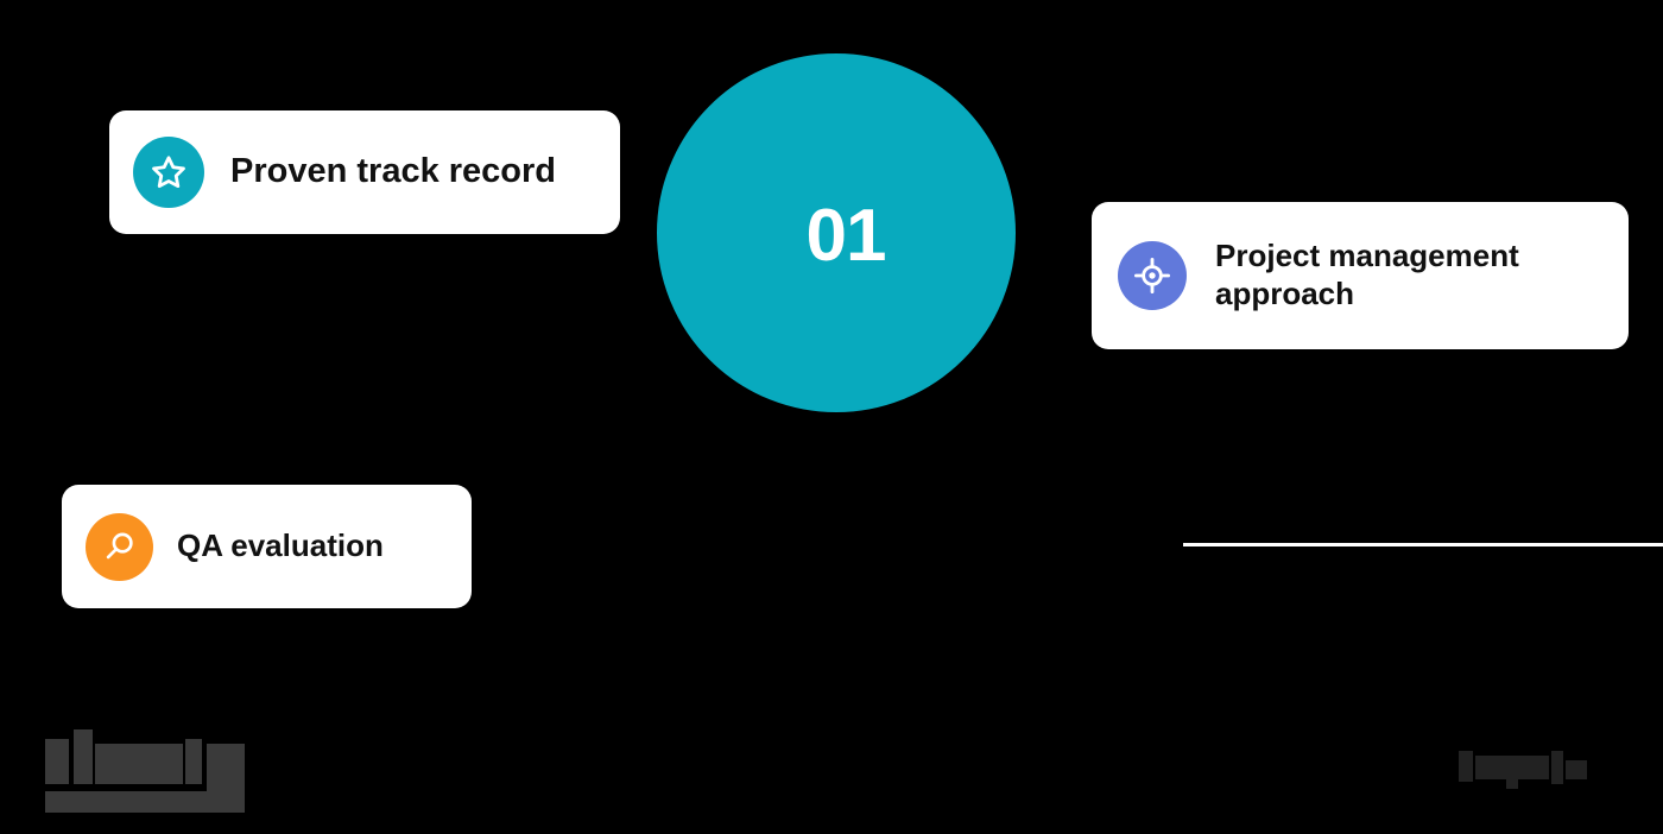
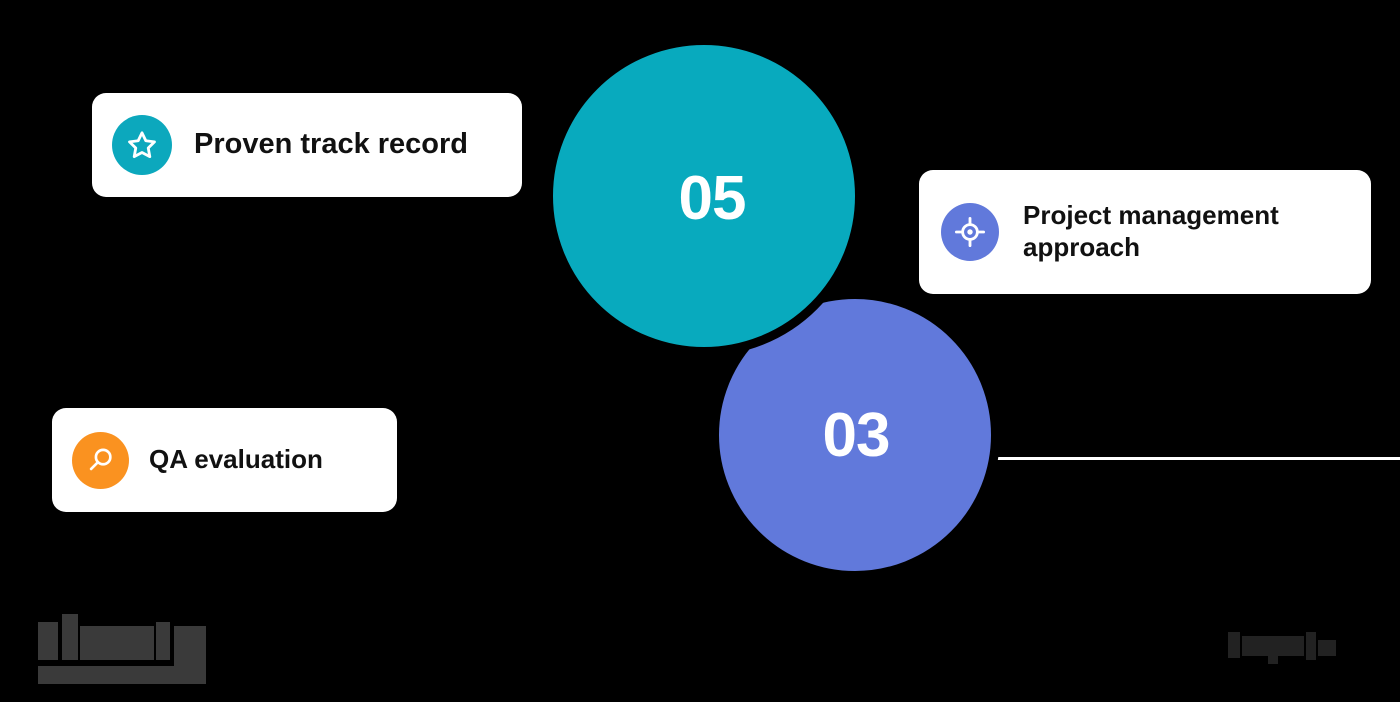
+ 03
- 01
+ 05
  Proven track record
  Project management
  approach
  QA evaluation
